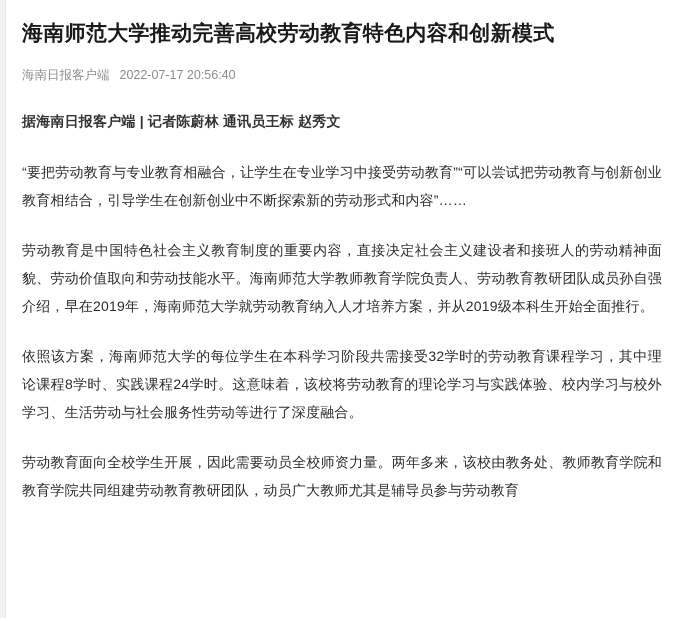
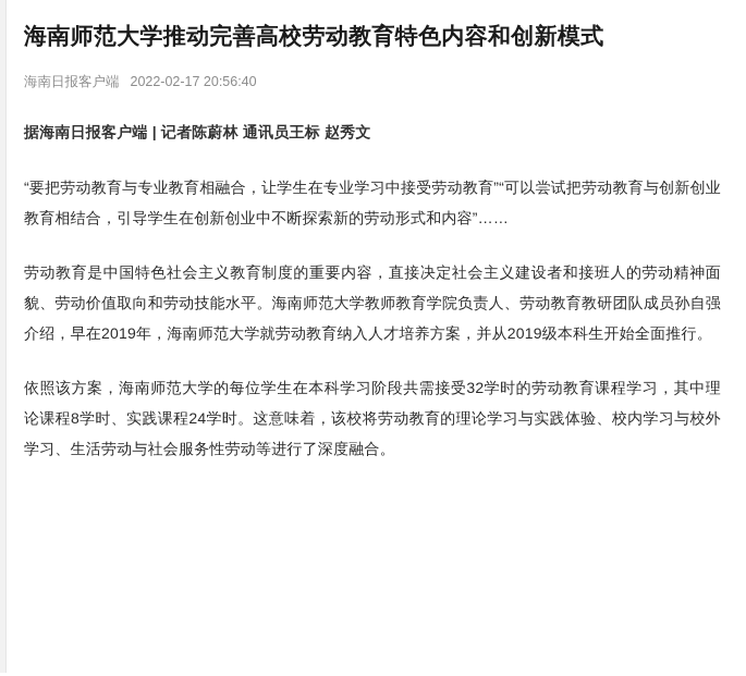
  海南师范大学推动完善高校劳动教育特色内容和创新模式
- 海南日报客户端 2022-07-17 20:56:40
+ 海南日报客户端 2022-02-17 20:56:40
  据海南日报客户端 | 记者陈蔚林 通讯员王标 赵秀文
  “要把劳动教育与专业教育相融合，让学生在专业学习中接受劳动教育”“可以尝试把劳动教育与创新创业教育相结合，引导学生在创新创业中不断探索新的劳动形式和内容”……
  劳动教育是中国特色社会主义教育制度的重要内容，直接决定社会主义建设者和接班人的劳动精神面貌、劳动价值取向和劳动技能水平。海南师范大学教师教育学院负责人、劳动教育教研团队成员孙自强介绍，早在2019年，海南师范大学就劳动教育纳入人才培养方案，并从2019级本科生开始全面推行。
  依照该方案，海南师范大学的每位学生在本科学习阶段共需接受32学时的劳动教育课程学习，其中理论课程8学时、实践课程24学时。这意味着，该校将劳动教育的理论学习与实践体验、校内学习与校外学习、生活劳动与社会服务性劳动等进行了深度融合。
- 劳动教育面向全校学生开展，因此需要动员全校师资力量。两年多来，该校由教务处、教师教育学院和教育学院共同组建劳动教育教研团队，动员广大教师尤其是辅导员参与劳动教育
